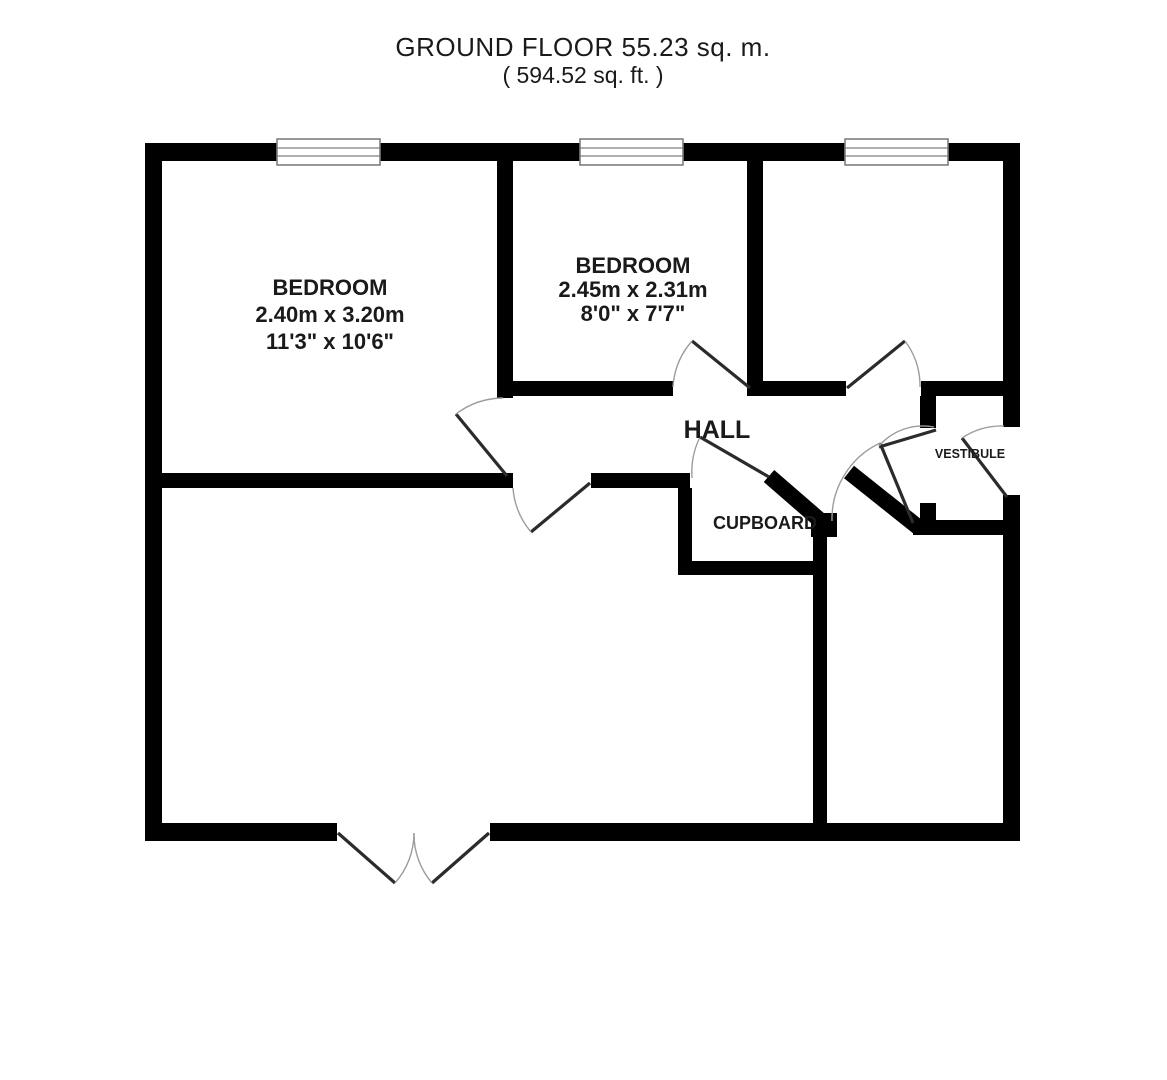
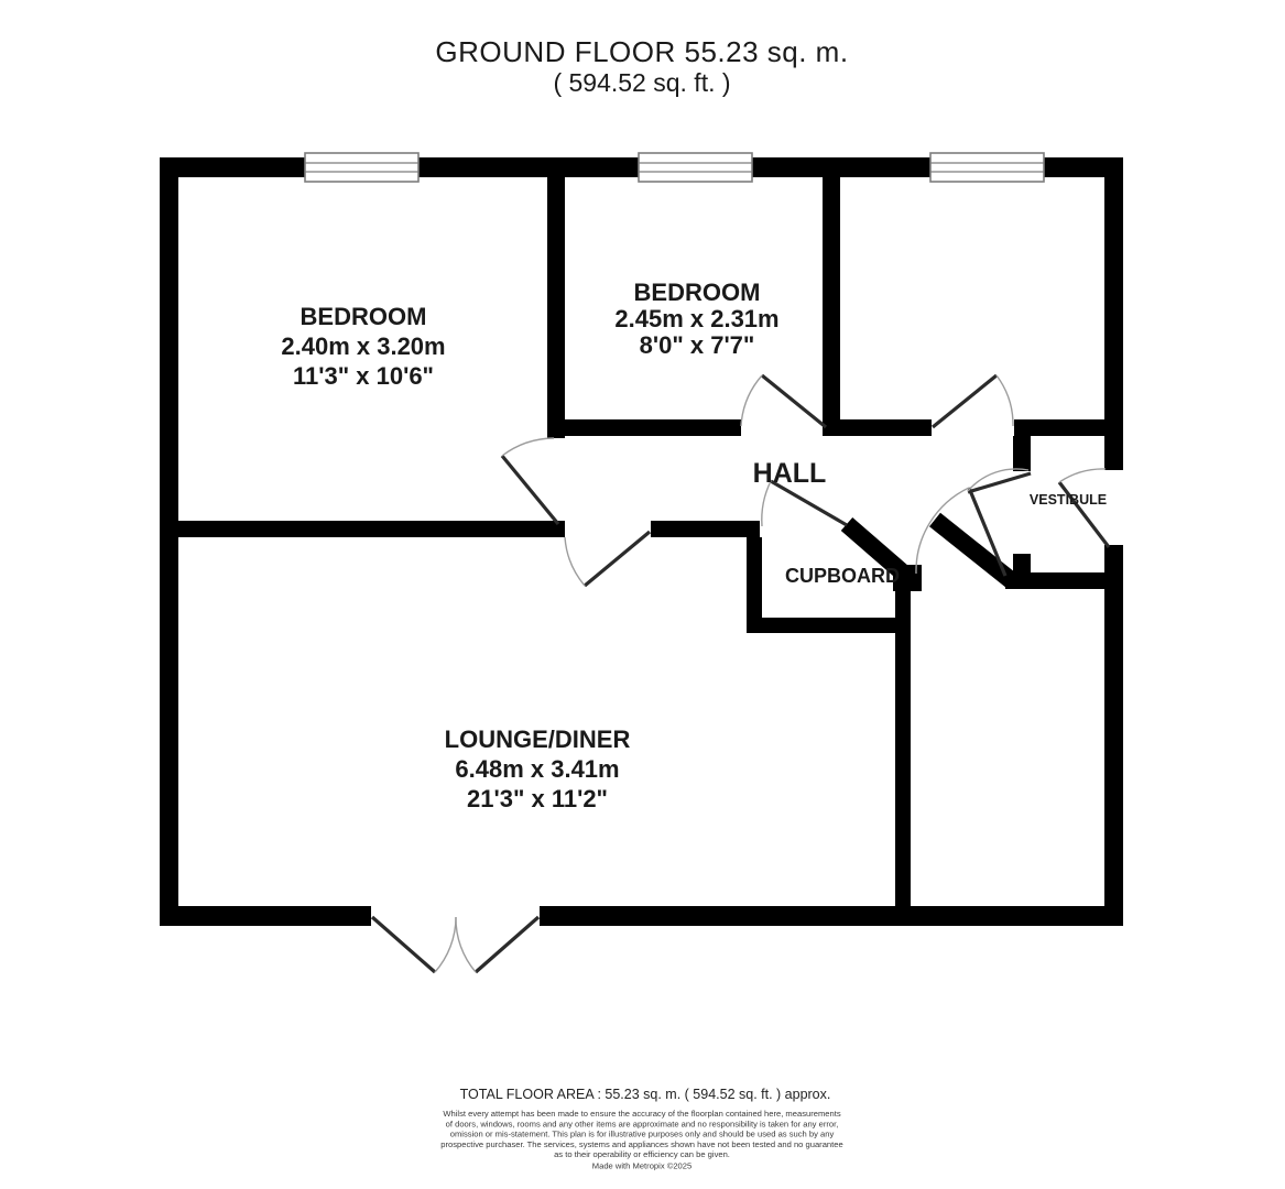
  GROUND FLOOR 55.23 sq. m.
  ( 594.52 sq. ft. )
  BEDROOM
  2.40m x 3.20m
  11'3" x 10'6"
  BEDROOM
  2.45m x 2.31m
  8'0" x 7'7"
  HALL
  VESTIBULE
  CUPBOARD
+ LOUNGE/DINER
+ 6.48m x 3.41m
+ 21'3" x 11'2"
+ TOTAL FLOOR AREA : 55.23 sq. m. ( 594.52 sq. ft. ) approx.
+ Whilst every attempt has been made to ensure the accuracy of the floorplan contained here, measurements
+ of doors, windows, rooms and any other items are approximate and no responsibility is taken for any error,
+ omission or mis-statement. This plan is for illustrative purposes only and should be used as such by any
+ prospective purchaser. The services, systems and appliances shown have not been tested and no guarantee
+ as to their operability or efficiency can be given.
+ Made with Metropix ©2025
